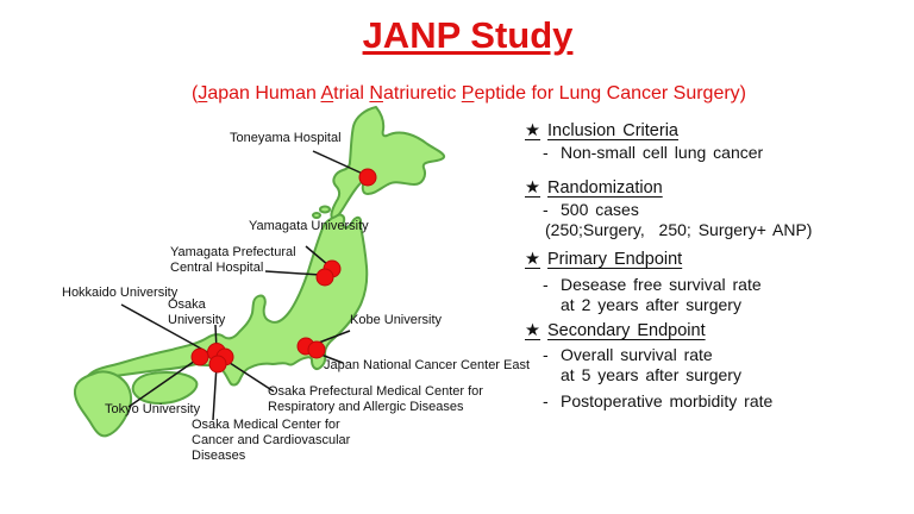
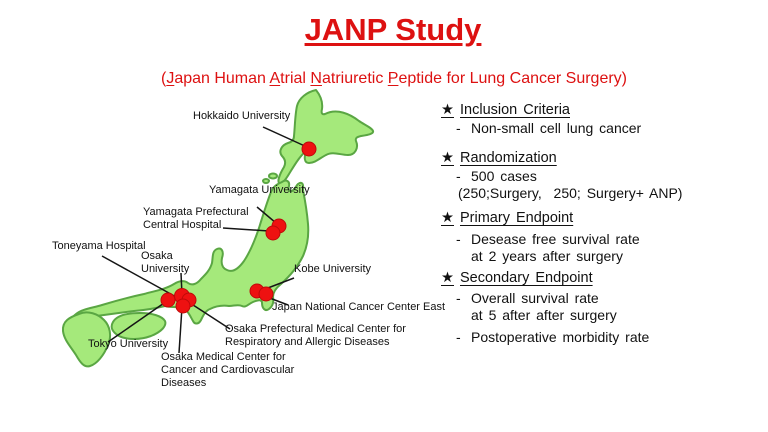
  JANP Study
  (Japan Human Atrial Natriuretic Peptide for Lung Cancer Surgery)
- Toneyama Hospital
+ Hokkaido University
  Yamagata University
  Yamagata Prefectural
  Central Hospital
- Hokkaido University
+ Toneyama Hospital
  Osaka
  University
  Kobe University
  Japan National Cancer Center East
  Osaka Prefectural Medical Center for
  Respiratory and Allergic Diseases
  Tokyo University
  Osaka Medical Center for
  Cancer and Cardiovascular
  Diseases
  ★ Inclusion Criteria
  -
  Non-small cell lung cancer
  ★ Randomization
  -
  500 cases
  (250;Surgery, 250; Surgery+ ANP)
  ★ Primary Endpoint
  -
  Desease free survival rate
  at 2 years after surgery
  ★ Secondary Endpoint
  -
  Overall survival rate
- at 5 years after surgery
+ at 5 after after surgery
  -
  Postoperative morbidity rate
